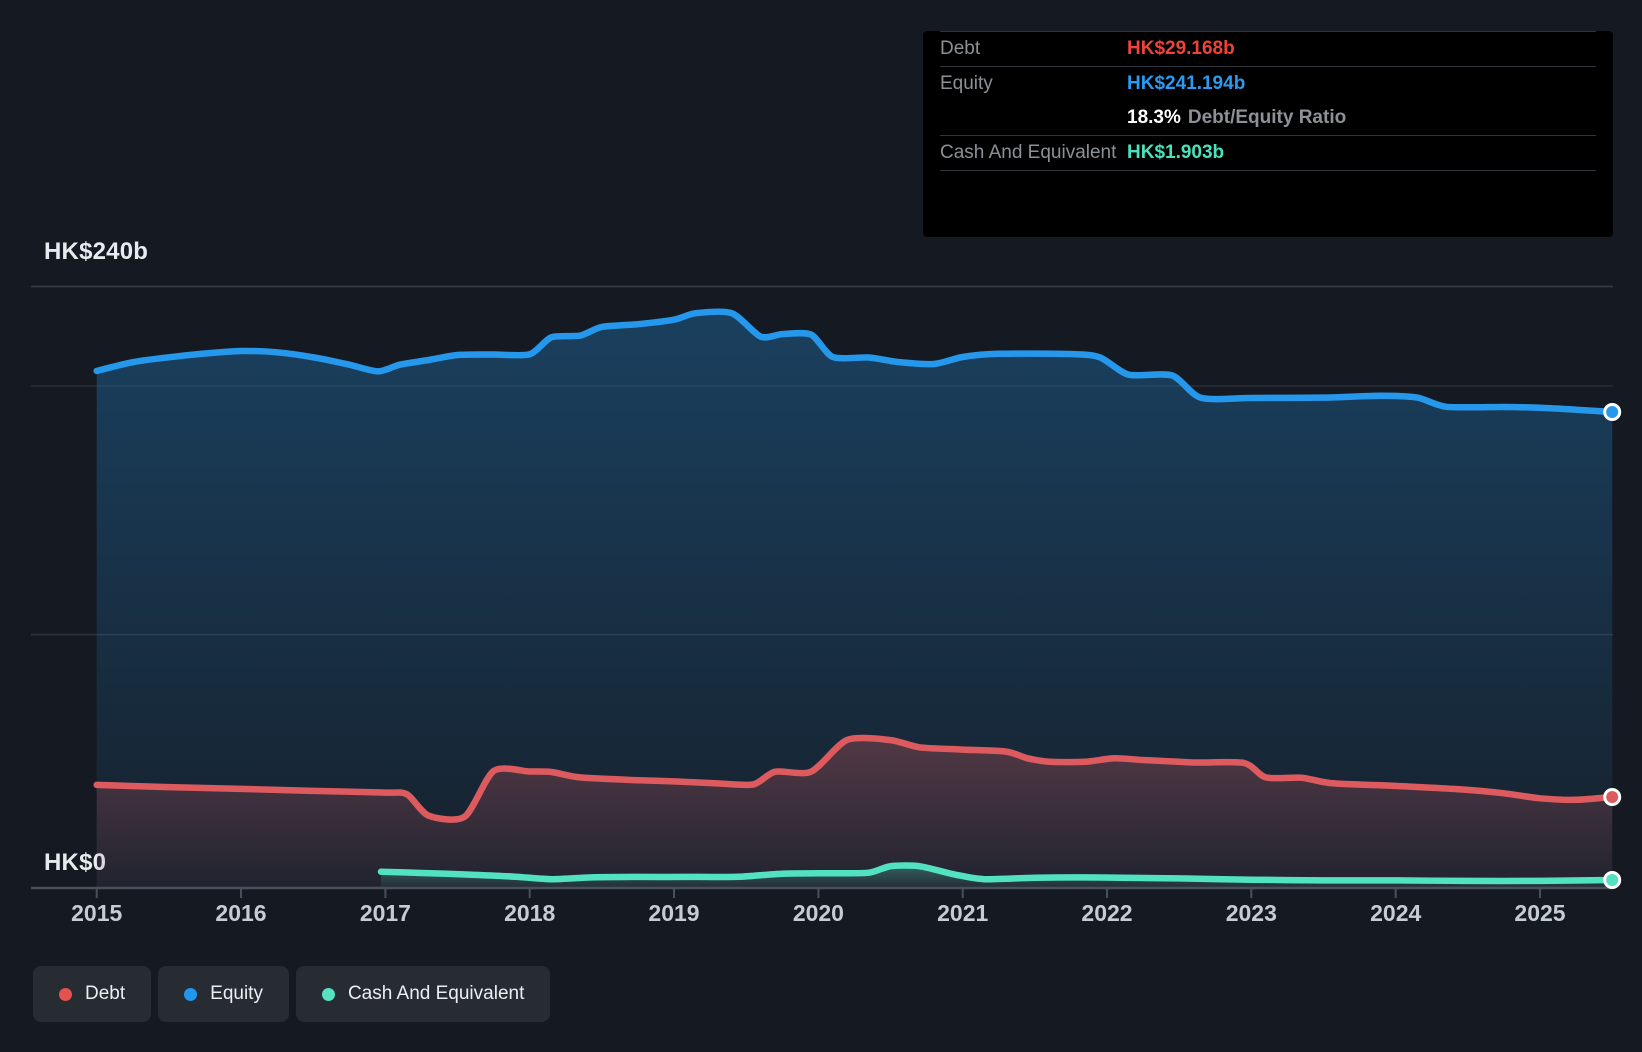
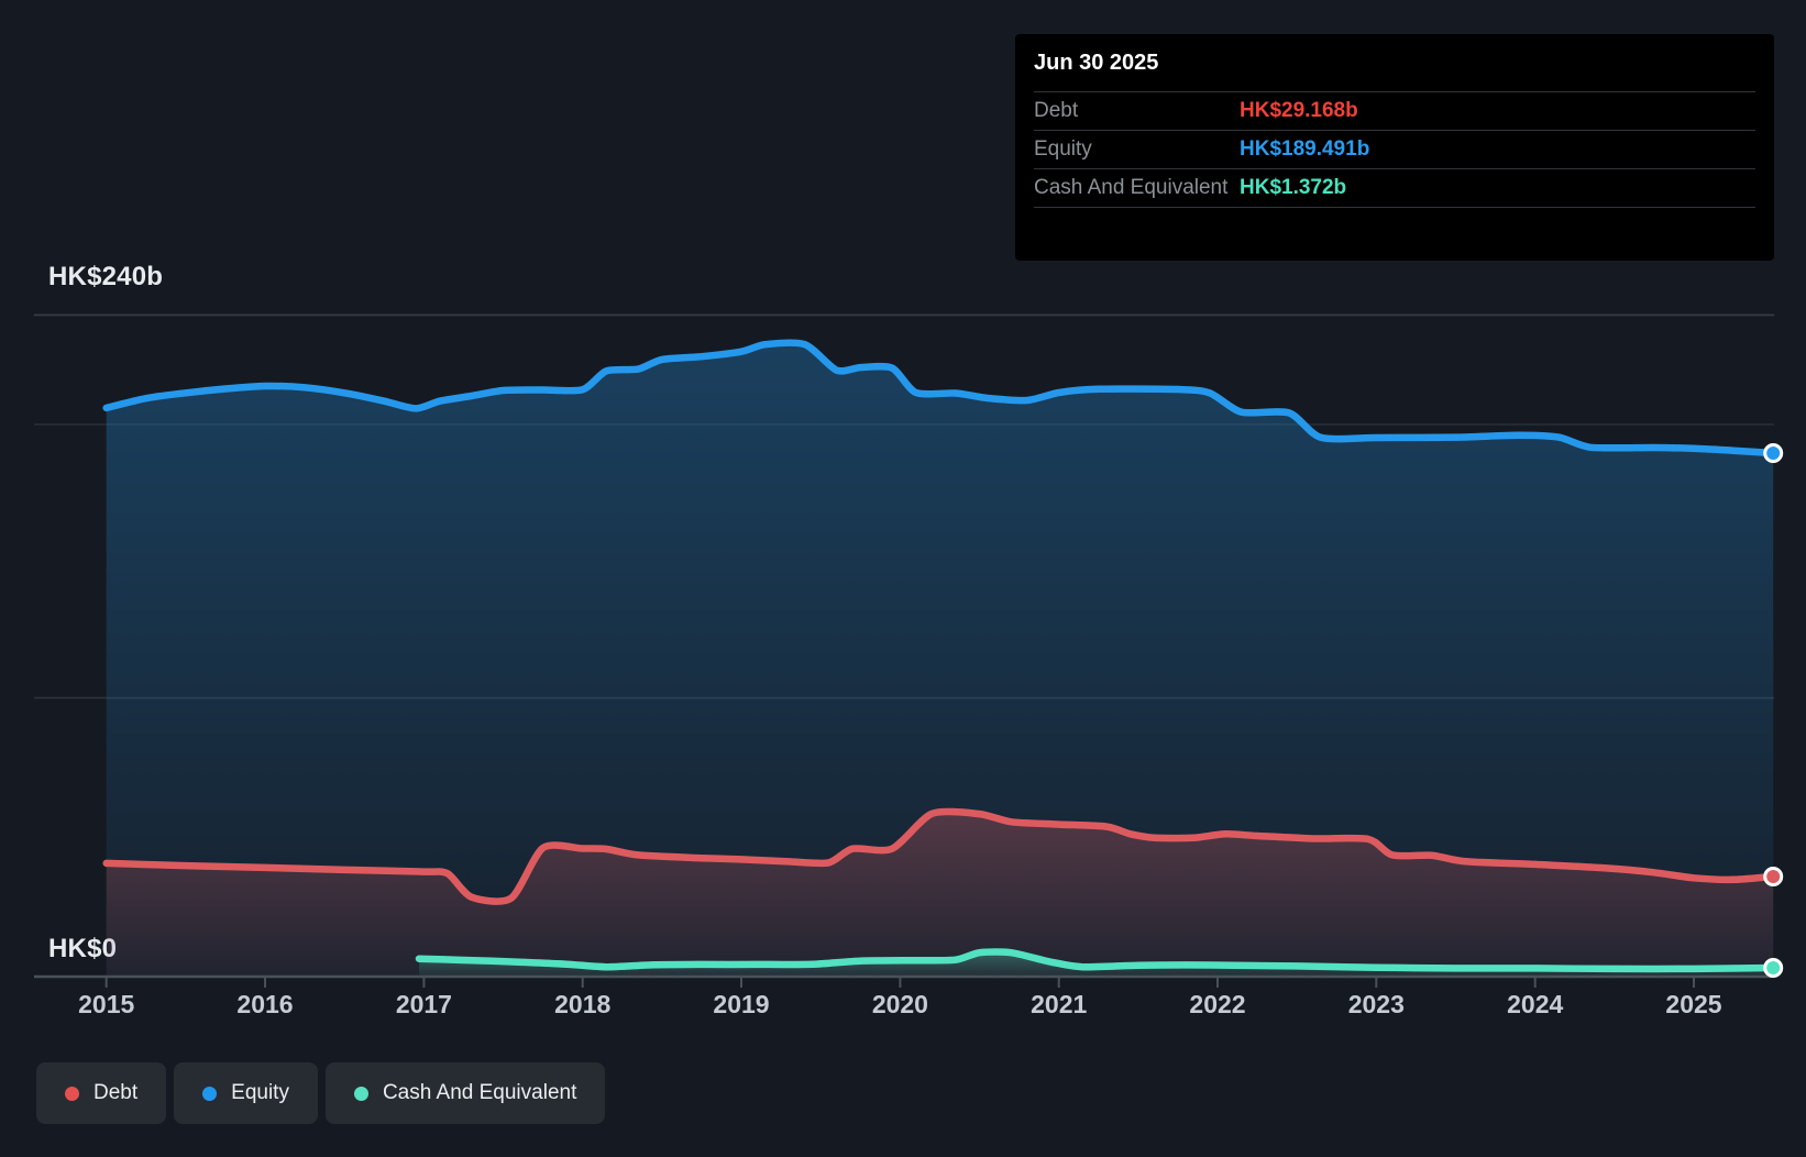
  HK$240b
  HK$
  2015
  2016
  2017
  2018
  2019
  2020
  2021
  2022
  2023
  2024
  2025
+ Jun 30 2025
  Debt
  HK$29.168b
  Equity
- HK$241.194b
+ HK$189.491b
- 18.3%
- Debt/Equity Ratio
  Cash And Equivalent
- HK$1.903b
+ HK$1.372b
  Debt
  Equity
  Cash And Equivalent
